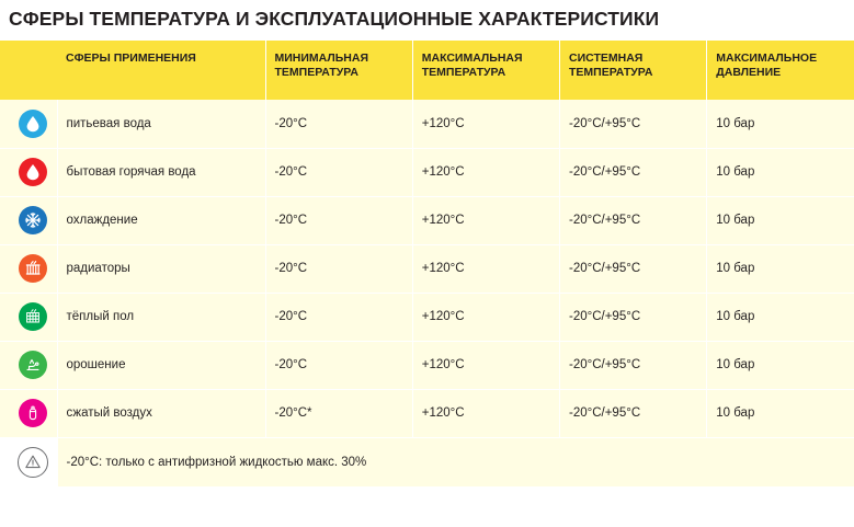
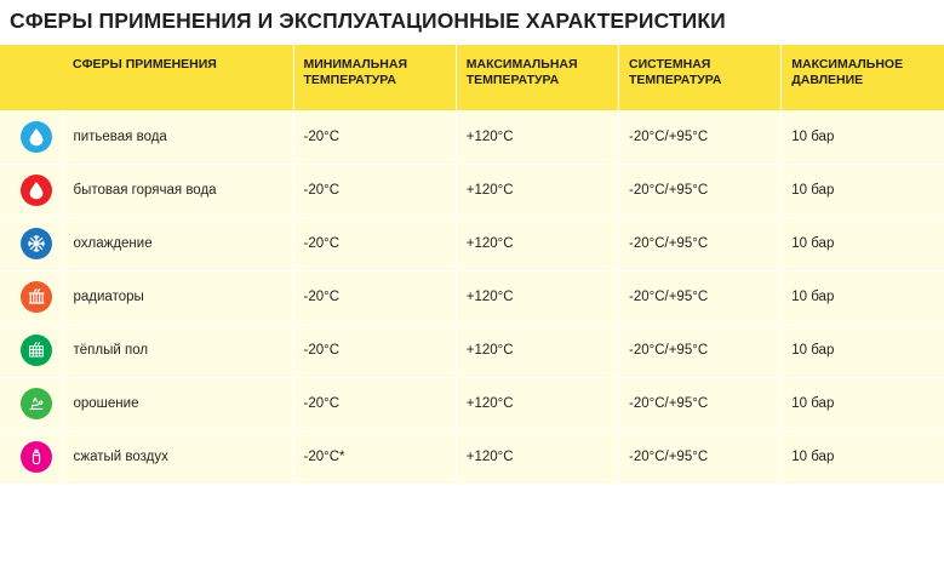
- СФЕРЫ ТЕМПЕРАТУРА И ЭКСПЛУАТАЦИОННЫЕ ХАРАКТЕРИСТИКИ
+ СФЕРЫ ПРИМЕНЕНИЯ И ЭКСПЛУАТАЦИОННЫЕ ХАРАКТЕРИСТИКИ
  	СФЕРЫ ПРИМЕНЕНИЯ	МИНИМАЛЬНАЯ ТЕМПЕРАТУРА	МАКСИМАЛЬНАЯ ТЕМПЕРАТУРА	СИСТЕМНАЯ ТЕМПЕРАТУРА	МАКСИМАЛЬНОЕ ДАВЛЕНИЕ
  	питьевая вода	-20°C	+120°C	-20°C/+95°C	10 бар
  	бытовая горячая вода	-20°C	+120°C	-20°C/+95°C	10 бар
  	охлаждение	-20°C	+120°C	-20°C/+95°C	10 бар
  	радиаторы	-20°C	+120°C	-20°C/+95°C	10 бар
  	тёплый пол	-20°C	+120°C	-20°C/+95°C	10 бар
  	орошение	-20°C	+120°C	-20°C/+95°C	10 бар
  	сжатый воздух	-20°C*	+120°C	-20°C/+95°C	10 бар
- 	-20°C: только с антифризной жидкостью макс. 30%
